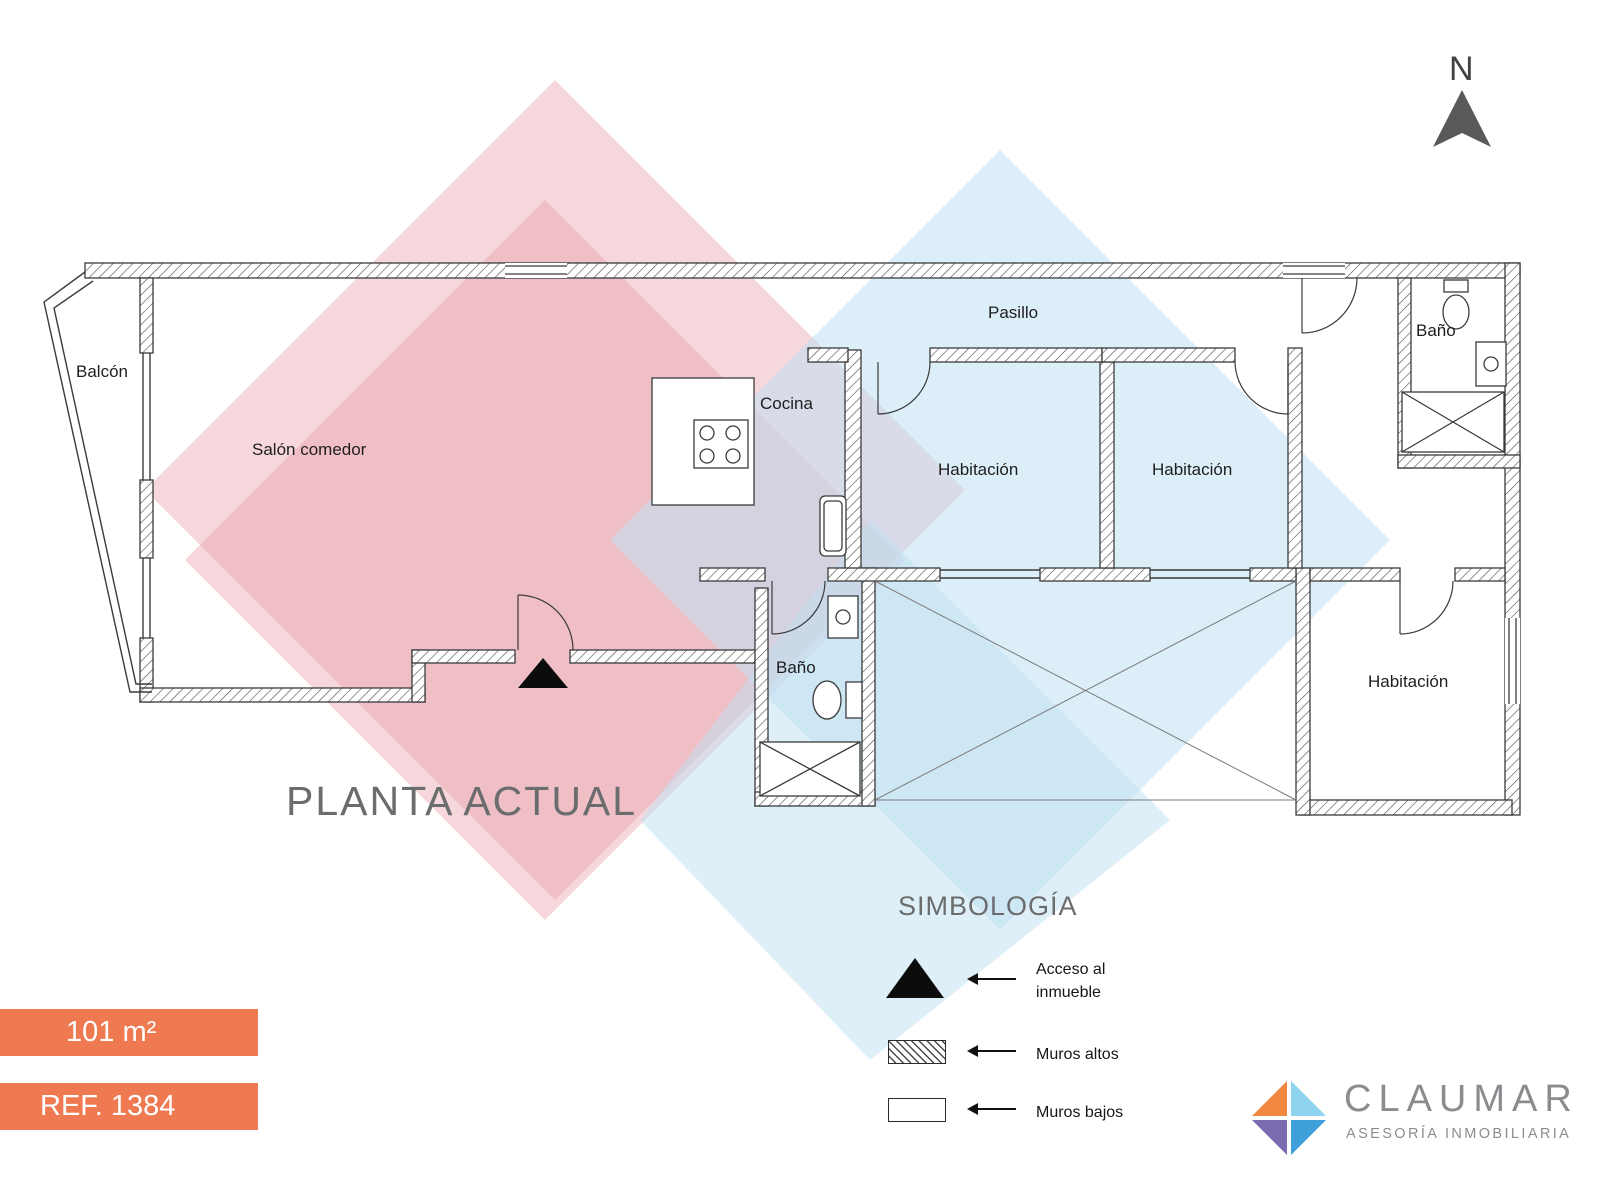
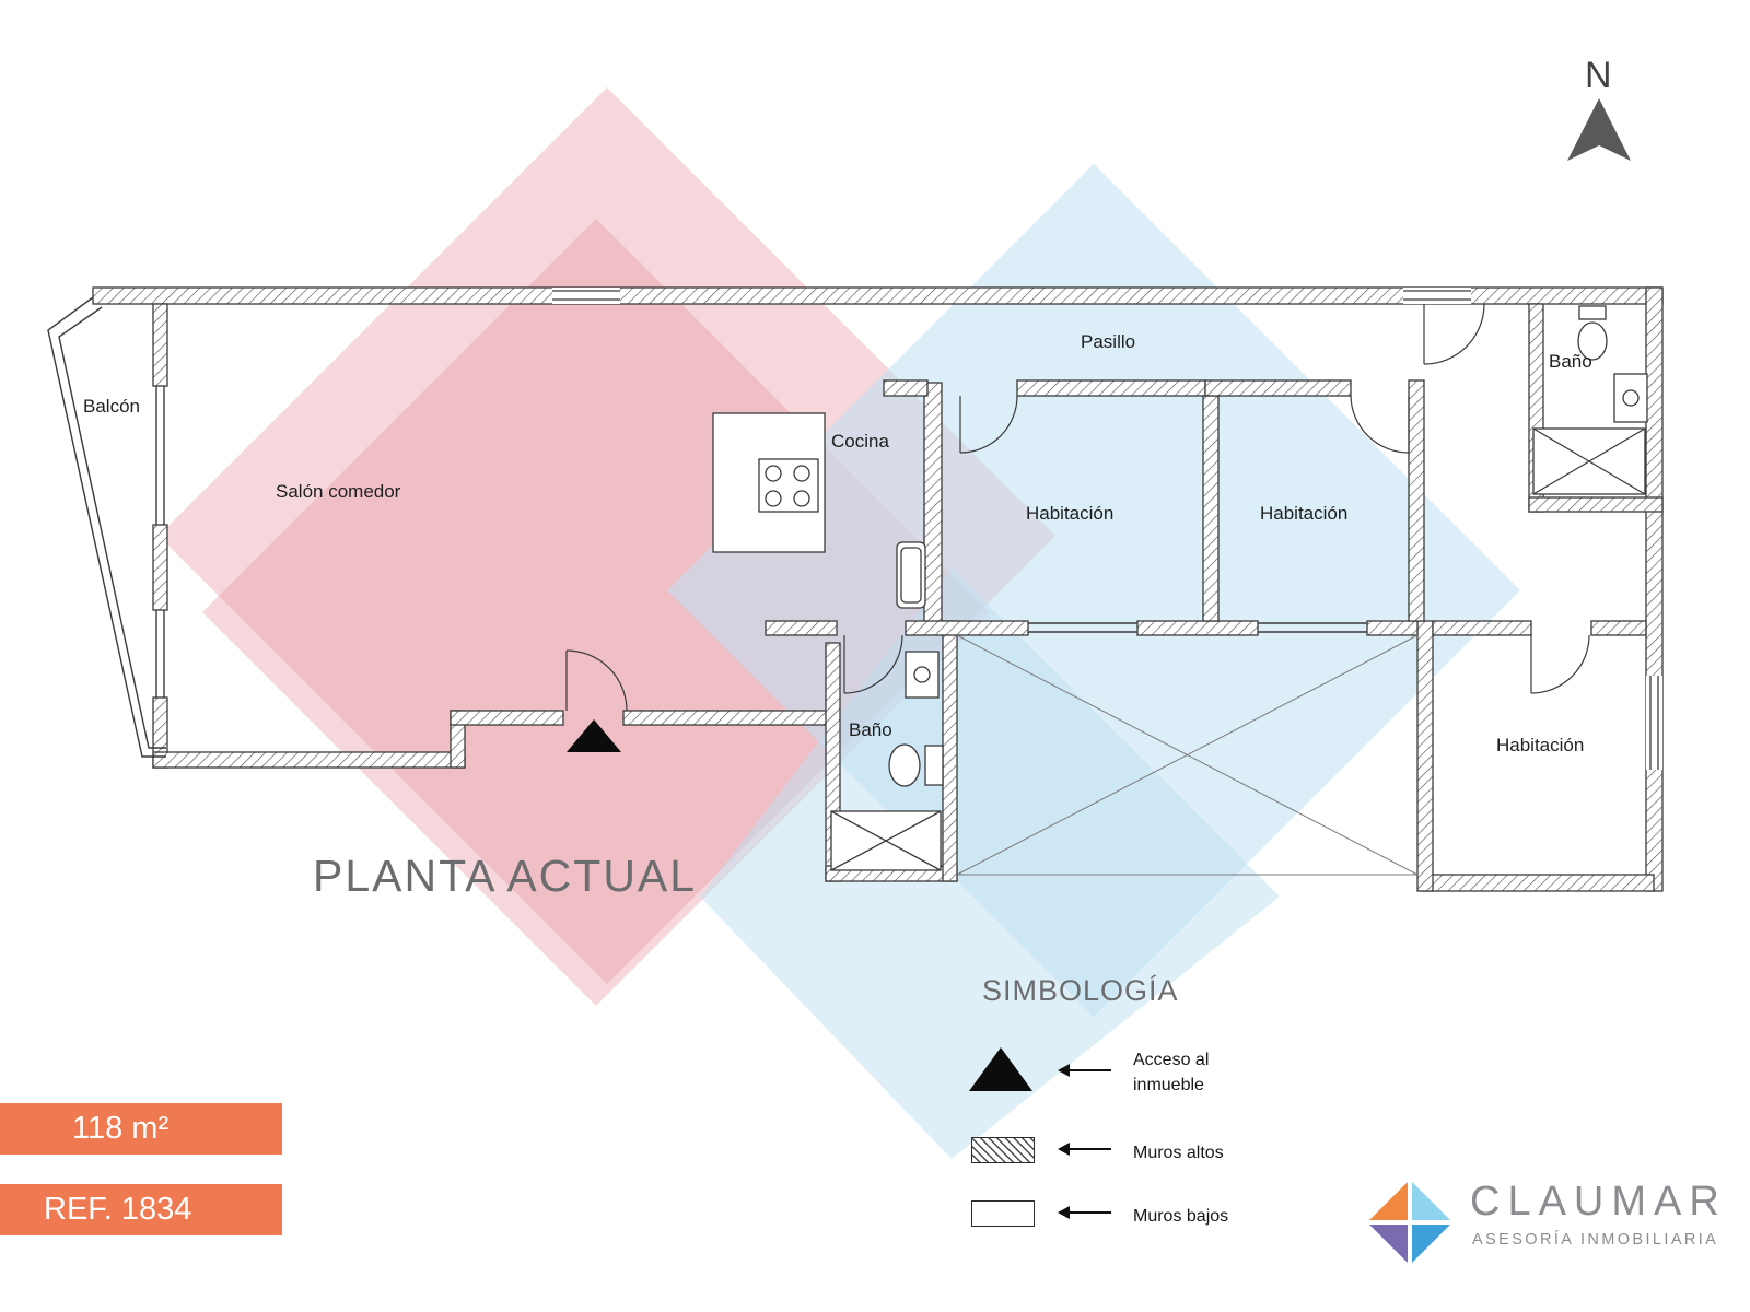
  Balcón
  Salón comedor
  Cocina
  Pasillo
  Baño
  Habitación
  Habitación
  Baño
  Habitación
  N
  PLANTA ACTUAL
  SIMBOLOGÍA
  Acceso al inmueble
  Muros altos
  Muros bajos
- 101 m²
+ 118 m²
- REF. 1384
+ REF. 1834
  CLAUMAR
  ASESORÍA INMOBILIARIA
